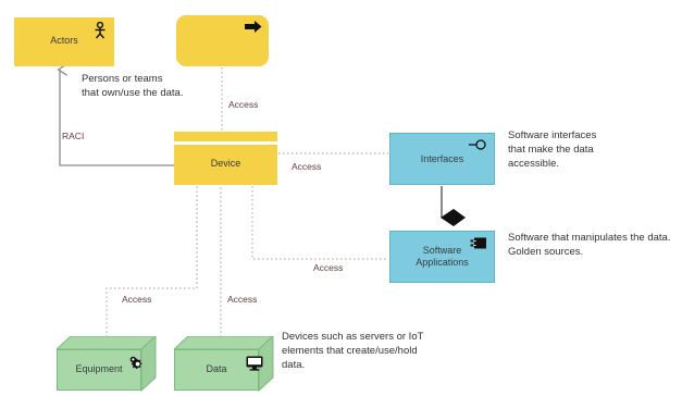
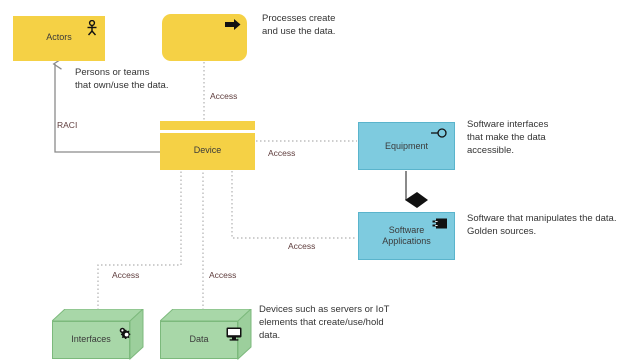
  Actors
  Device
- Interfaces
+ Equipment
  Software
  Applications
- Equipment
+ Interfaces
  Data
  RACI
  Access
  Access
  Access
  Access
  Access
+ Processes create
+ and use the data.
  Persons or teams
  that own/use the data.
  Software interfaces
  that make the data
  accessible.
  Software that manipulates the data.
  Golden sources.
  Devices such as servers or IoT
  elements that create/use/hold
  data.
